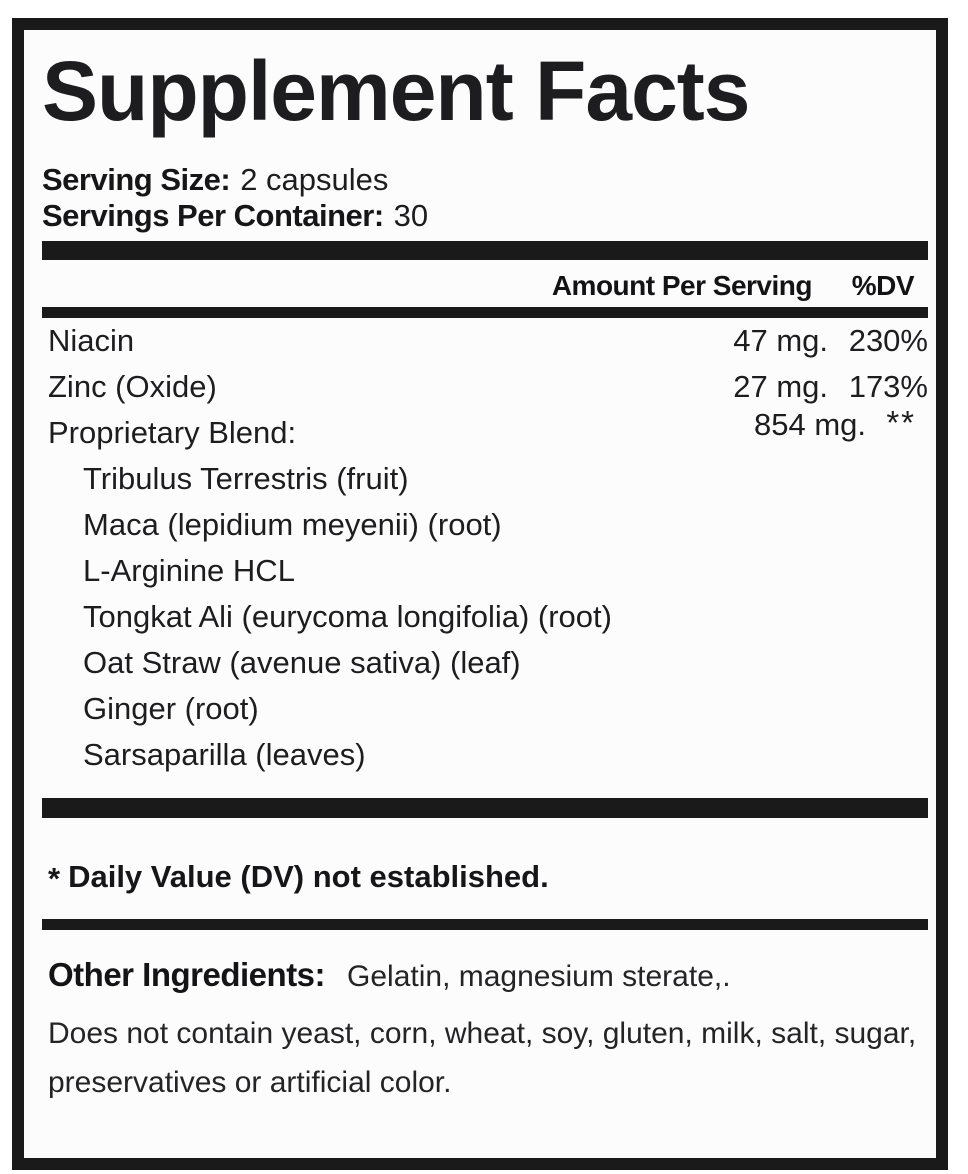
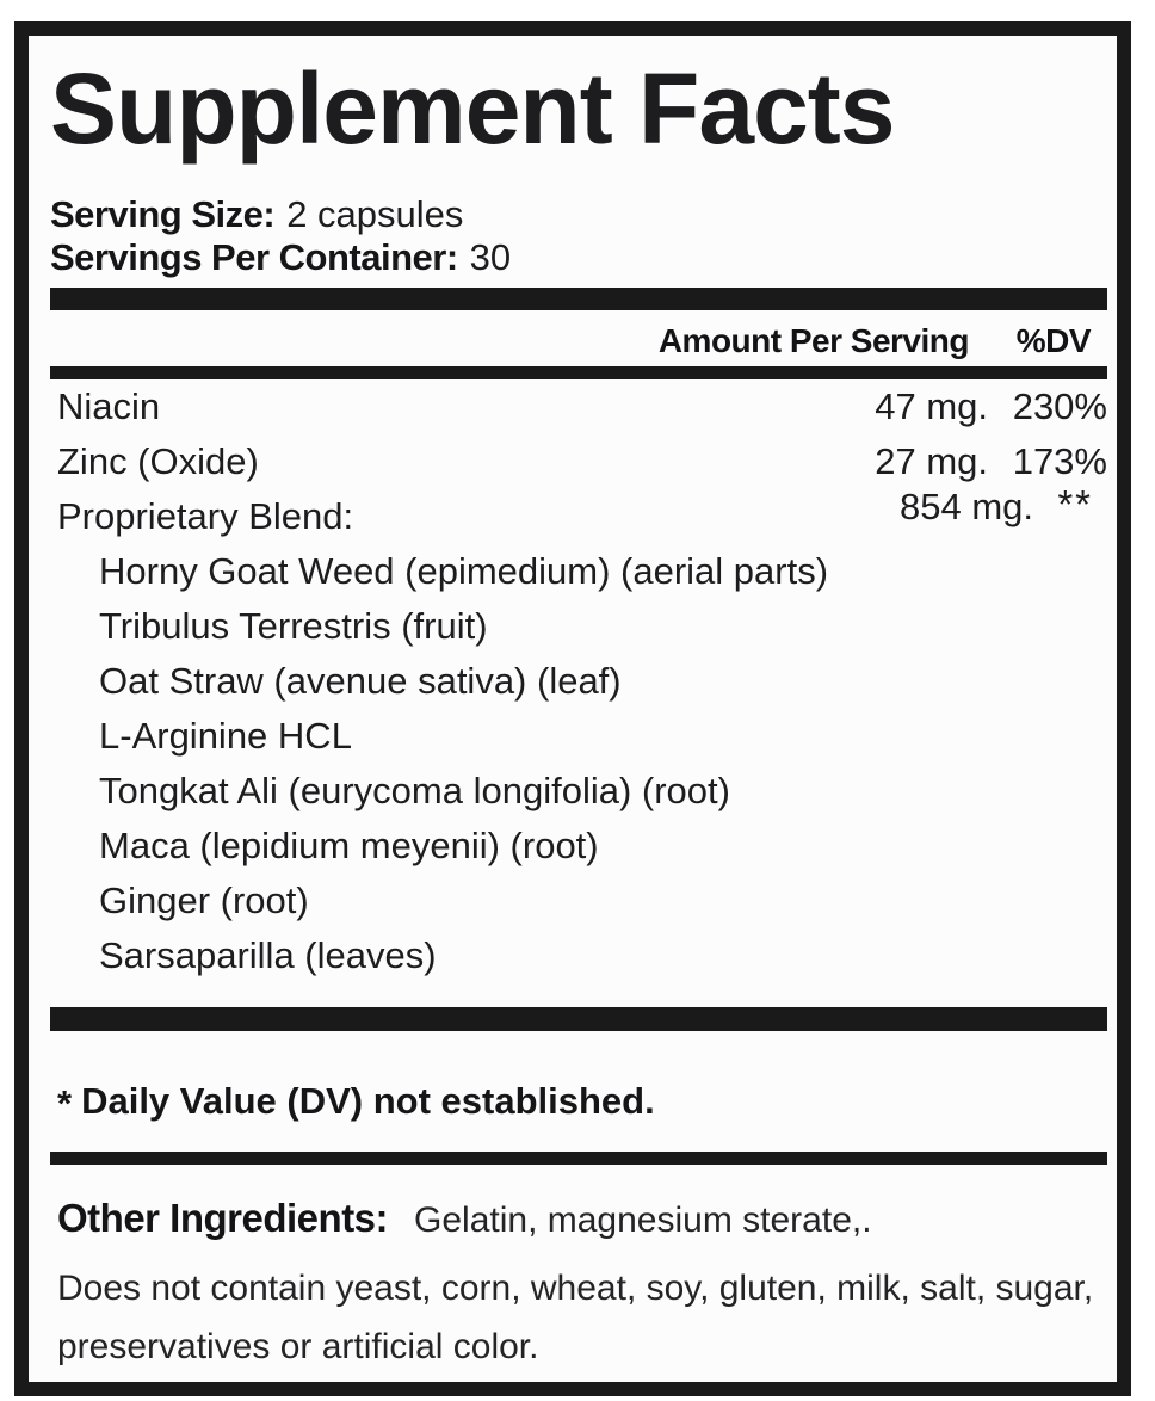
  Supplement Facts
  Serving Size: 2 capsules
  Servings Per Container: 30
  Amount Per Serving
  %DV
  Niacin
  47 mg.
  230%
  Zinc (Oxide)
  27 mg.
  173%
  Proprietary Blend:
  854 mg.
  **
+ Horny Goat Weed (epimedium) (aerial parts)
  Tribulus Terrestris (fruit)
- Maca (lepidium meyenii) (root)
+ Oat Straw (avenue sativa) (leaf)
  L-Arginine HCL
  Tongkat Ali (eurycoma longifolia) (root)
- Oat Straw (avenue sativa) (leaf)
+ Maca (lepidium meyenii) (root)
  Ginger (root)
  Sarsaparilla (leaves)
  * Daily Value (DV) not established.
  Other Ingredients: Gelatin, magnesium sterate,.
  Does not contain yeast, corn, wheat, soy, gluten, milk, salt, sugar,
  preservatives or artificial color.
